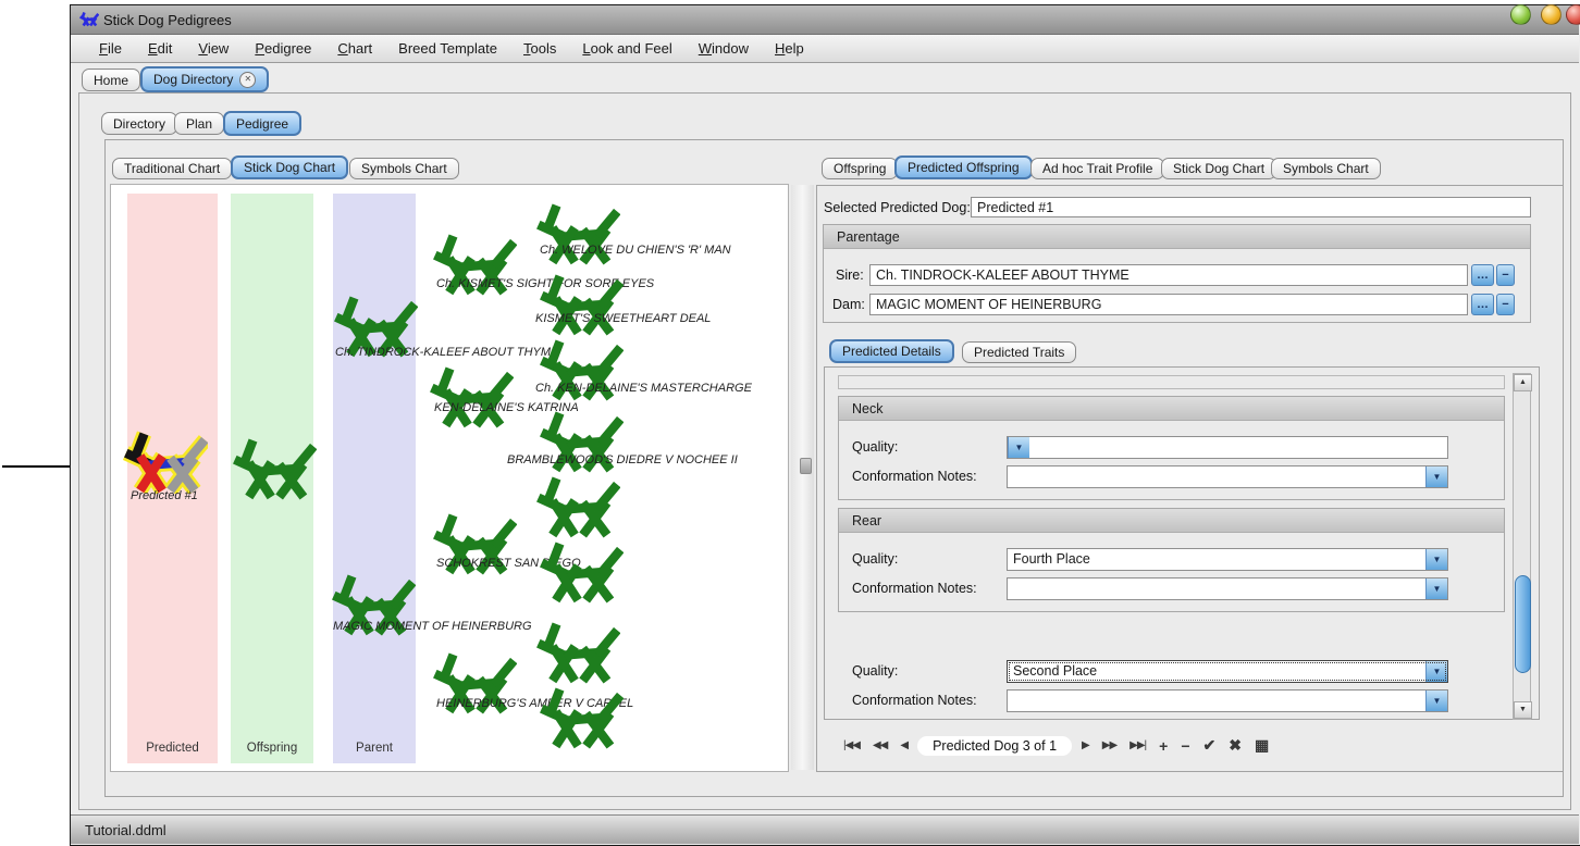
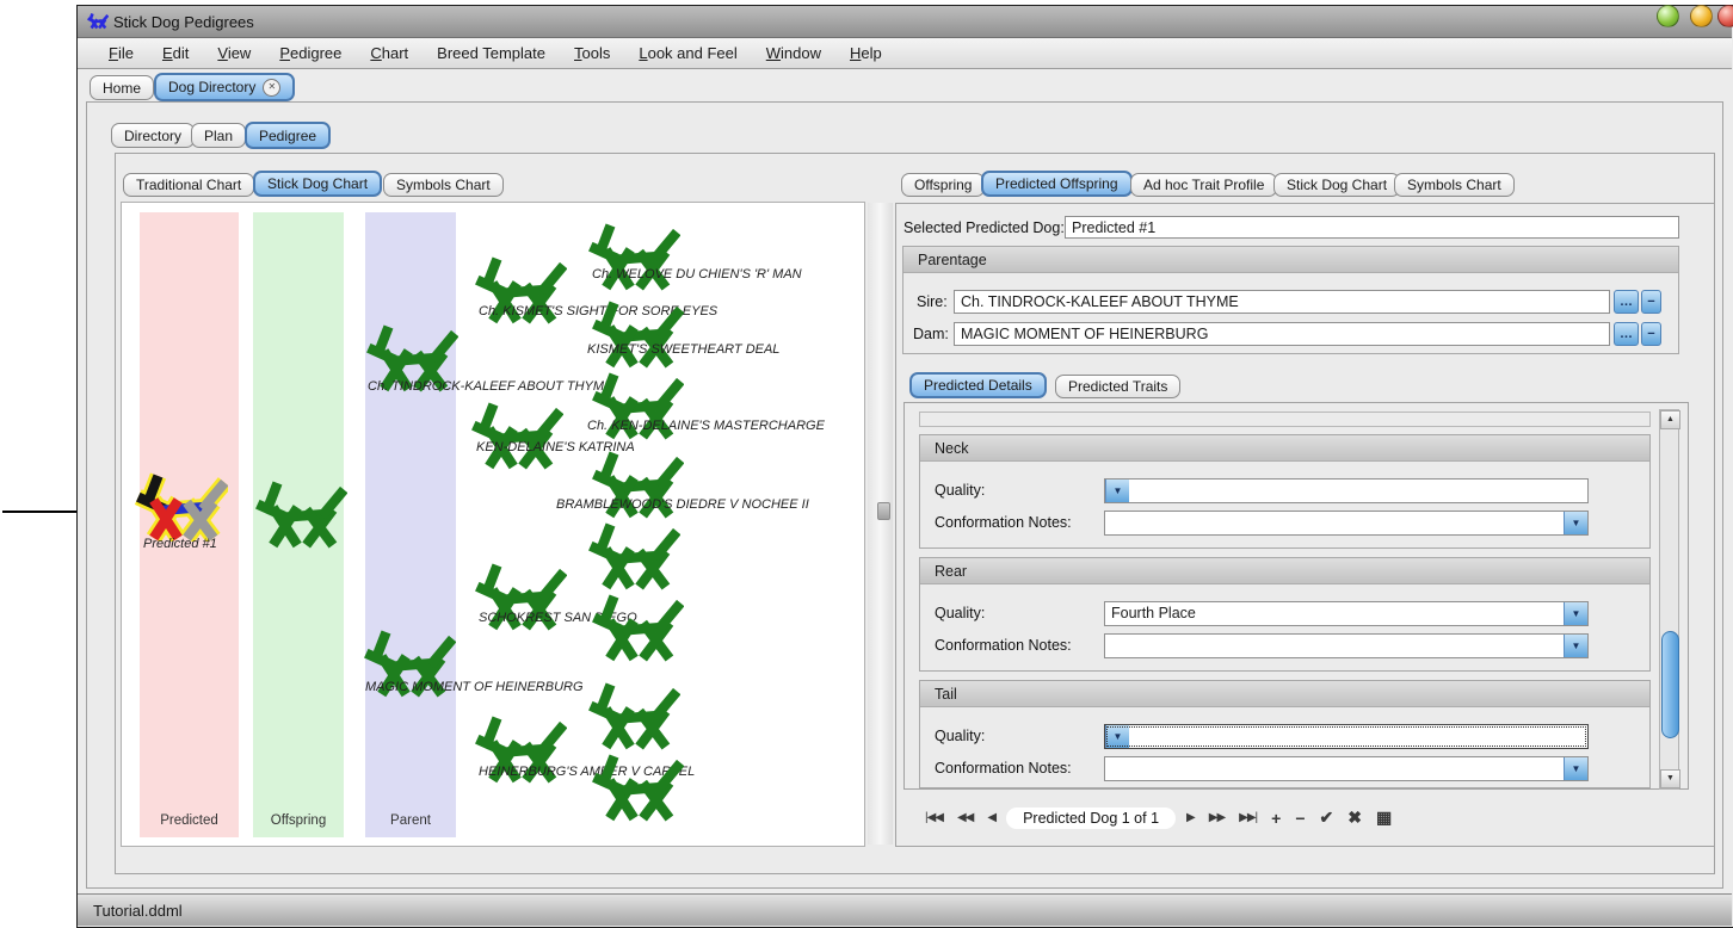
  Stick Dog Pedigrees
  File
  Edit
  View
  Pedigree
  Chart
  Breed Template
  Tools
  Look and Feel
  Window
  Help
  Home
  Dog Directory
  ✕
  Directory
  Plan
  Pedigree
  Traditional Chart
  Stick Dog Chart
  Symbols Chart
  Offspring
  Predicted Offspring
  Ad hoc Trait Profile
  Stick Dog Chart
  Symbols Chart
  Selected Predicted Dog:
  Predicted #1
  Parentage
  Sire:
  Ch. TINDROCK-KALEEF ABOUT THYME
  …
  −
  Dam:
  MAGIC MOMENT OF HEINERBURG
  …
  −
  Predicted Details
  Predicted Traits
  Neck
  Quality:
  ▼
  Conformation Notes:
  ▼
  Rear
  Quality:
  Fourth Place
  ▼
  Conformation Notes:
  ▼
+ Tail
  Quality:
- Second Place
  ▼
  Conformation Notes:
  ▼
  |◀◀
  ◀◀
  ◀
- Predicted Dog 3 of 1
+ Predicted Dog 1 of 1
  ▶
  ▶▶
  ▶▶|
  +
  −
  ✔
  ✖
  ▦
  Tutorial.ddml
  Predicted
  Offspring
  Parent
  Predicted #1
  Ch. TINDROCK-KALEEF ABOUT THYM
  MAGIC MOMENT OF HEINERBURG
  Ch. KISMET'S SIGHTOR SOR EYES
  KEN-DELAINE'S KATRINA
  SCHOKREST SANEGO
  HEINERBURG'S AMR V CAREL
  Ch. WELOVE DU CHIEN'S 'R' MAN
  KISMET'S SWEETHEART DEAL
  Ch. KEN-DELAINE'S MASTERCHARGE
  BRAMBLEWOOD'S DIEDRE V NOCHEE II
